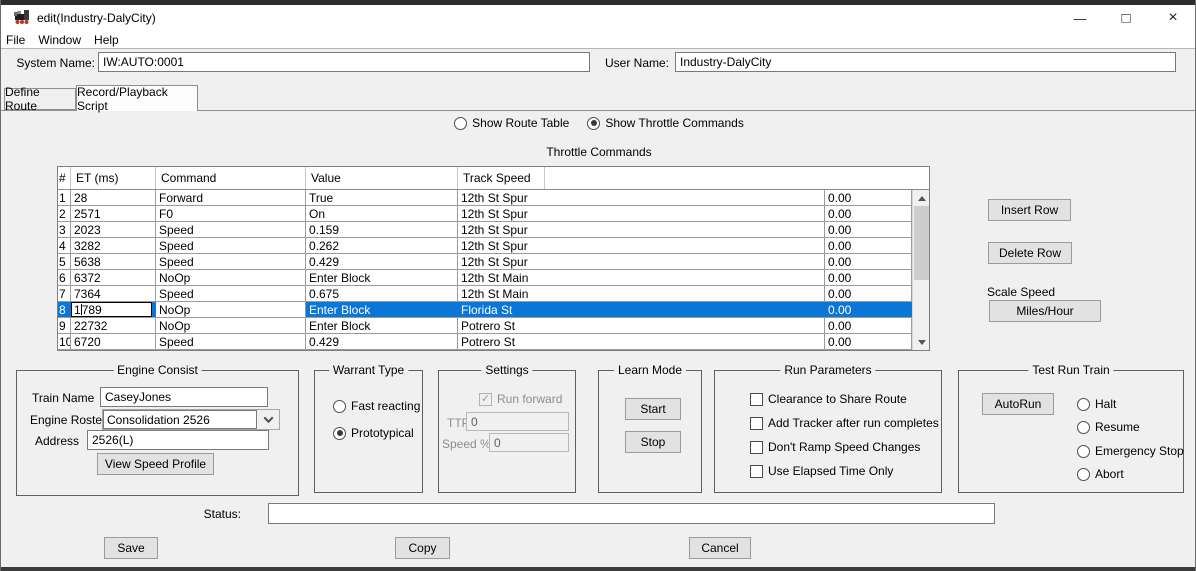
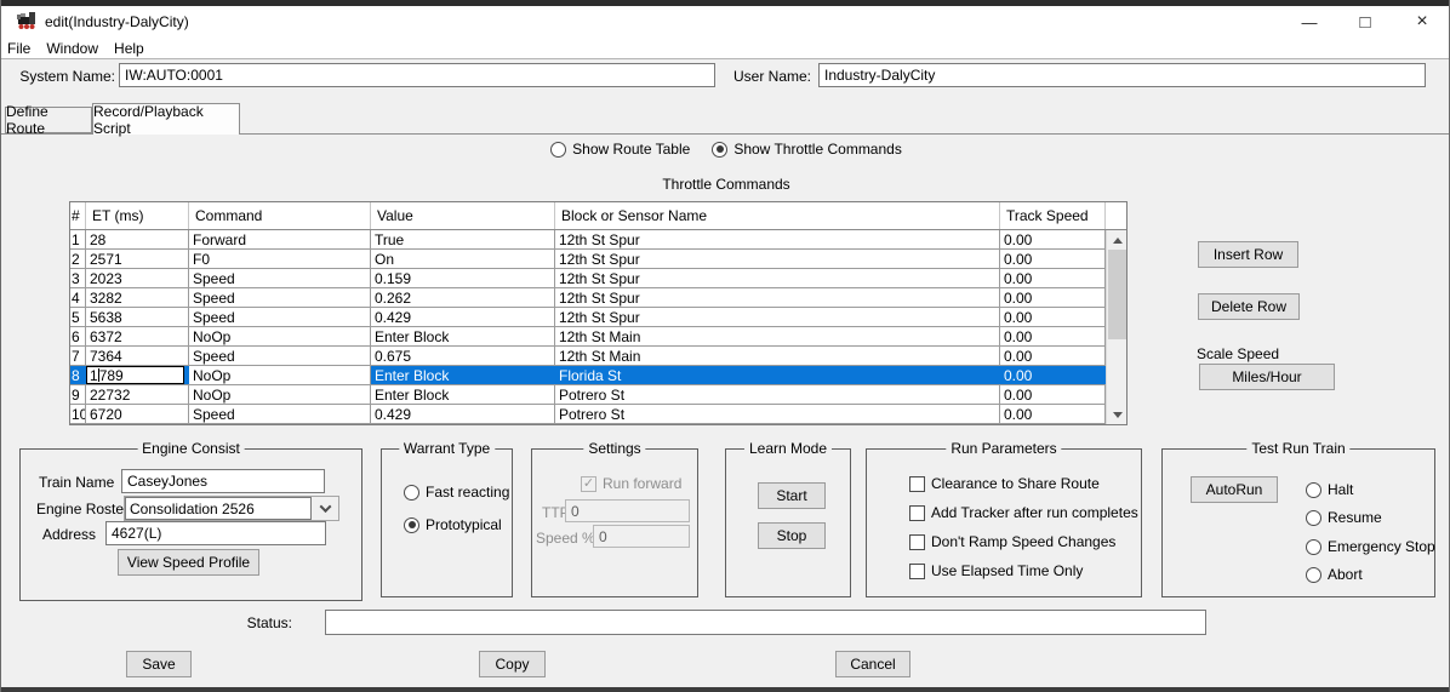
  edit(Industry-DalyCity)
  —
  □
  ×
  File
  Window
  Help
  System Name:
  IW:AUTO:0001
  User Name:
  Industry-DalyCity
  Define Route
  Record/Playback Script
  Show Route Table
  Show Throttle Commands
  Throttle Commands
  #
  ET (ms)
  Command
  Value
+ Block or Sensor Name
  Track Speed
  1
  28
  Forward
  True
  12th St Spur
  0.00
  2
  2571
  F0
  On
  12th St Spur
  0.00
  3
  2023
  Speed
  0.159
  12th St Spur
  0.00
  4
  3282
  Speed
  0.262
  12th St Spur
  0.00
  5
  5638
  Speed
  0.429
  12th St Spur
  0.00
  6
  6372
  NoOp
  Enter Block
  12th St Main
  0.00
  7
  7364
  Speed
  0.675
  12th St Main
  0.00
  8
  1
  789
  NoOp
  Enter Block
  Florida St
  0.00
  9
  22732
  NoOp
  Enter Block
  Potrero St
  0.00
  10
  6720
  Speed
  0.429
  Potrero St
  0.00
  Insert Row
  Delete Row
  Scale Speed
  Miles/Hour
  Engine Consist
  Train Name
  CaseyJones
  Engine Roste
  Consolidation 2526
  Address
- 2526(L)
+ 4627(L)
  View Speed Profile
  Warrant Type
  Fast reacting
  Prototypical
  Settings
  ✓
  Run forward
  0
  Speed %
  0
  Learn Mode
  Start
  Stop
  Run Parameters
  Clearance to Share Route
  Add Tracker after run completes
  Don't Ramp Speed Changes
  Use Elapsed Time Only
  Test Run Train
  AutoRun
  Halt
  Resume
  Emergency Stop
  Abort
  Status:
  Save
  Copy
  Cancel
